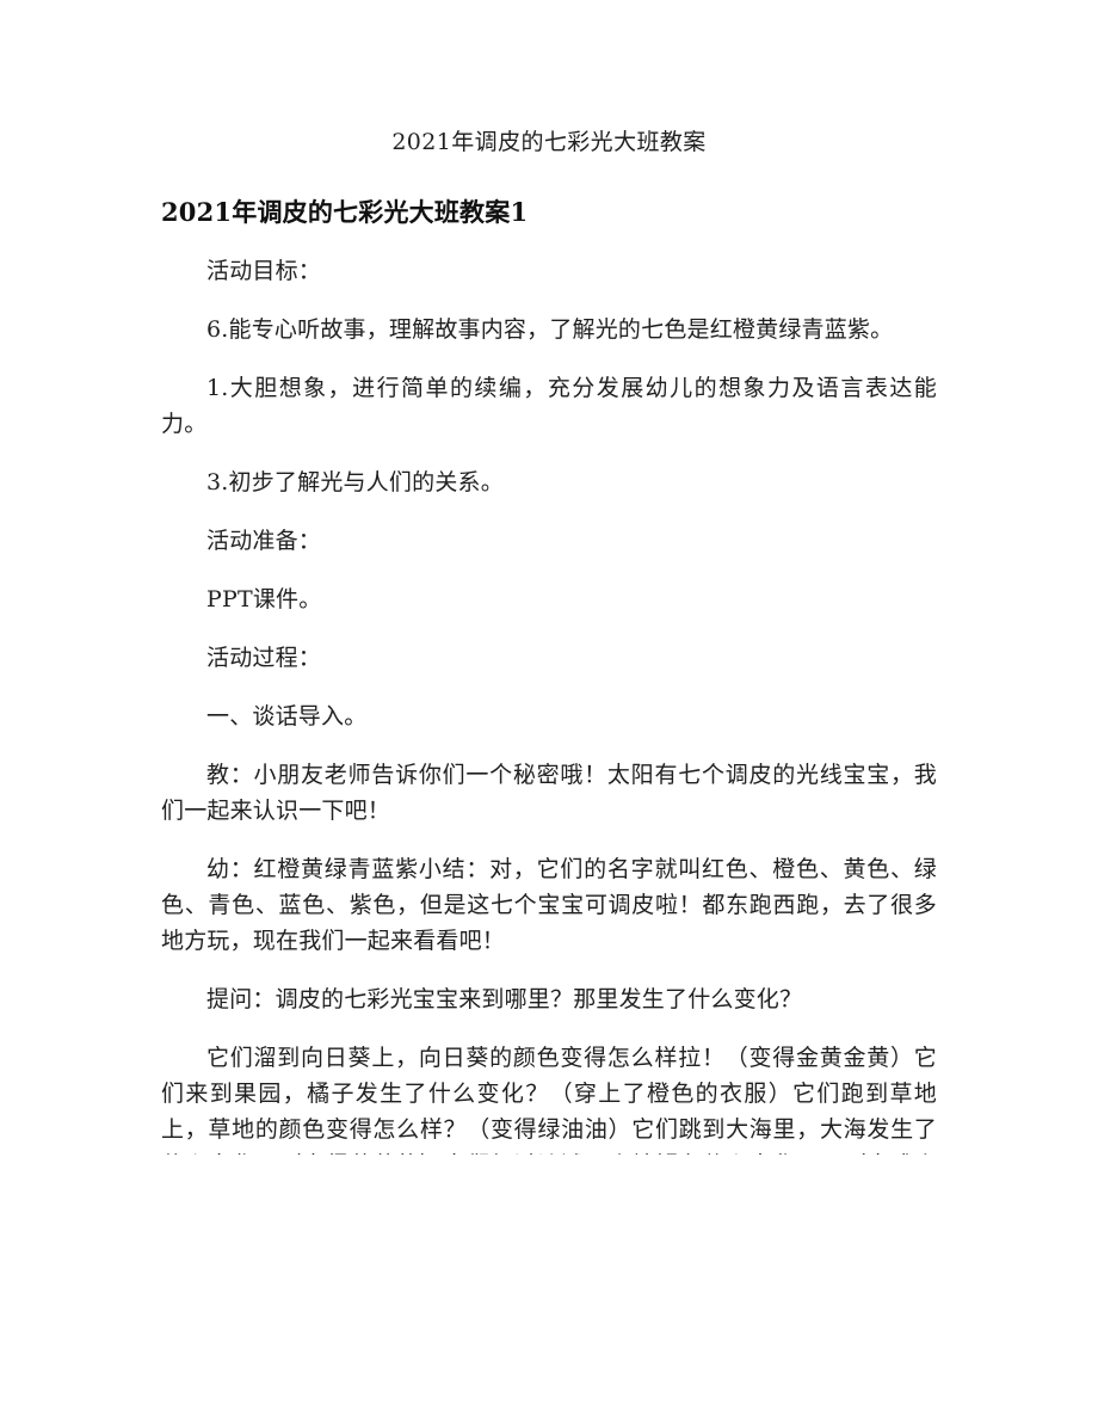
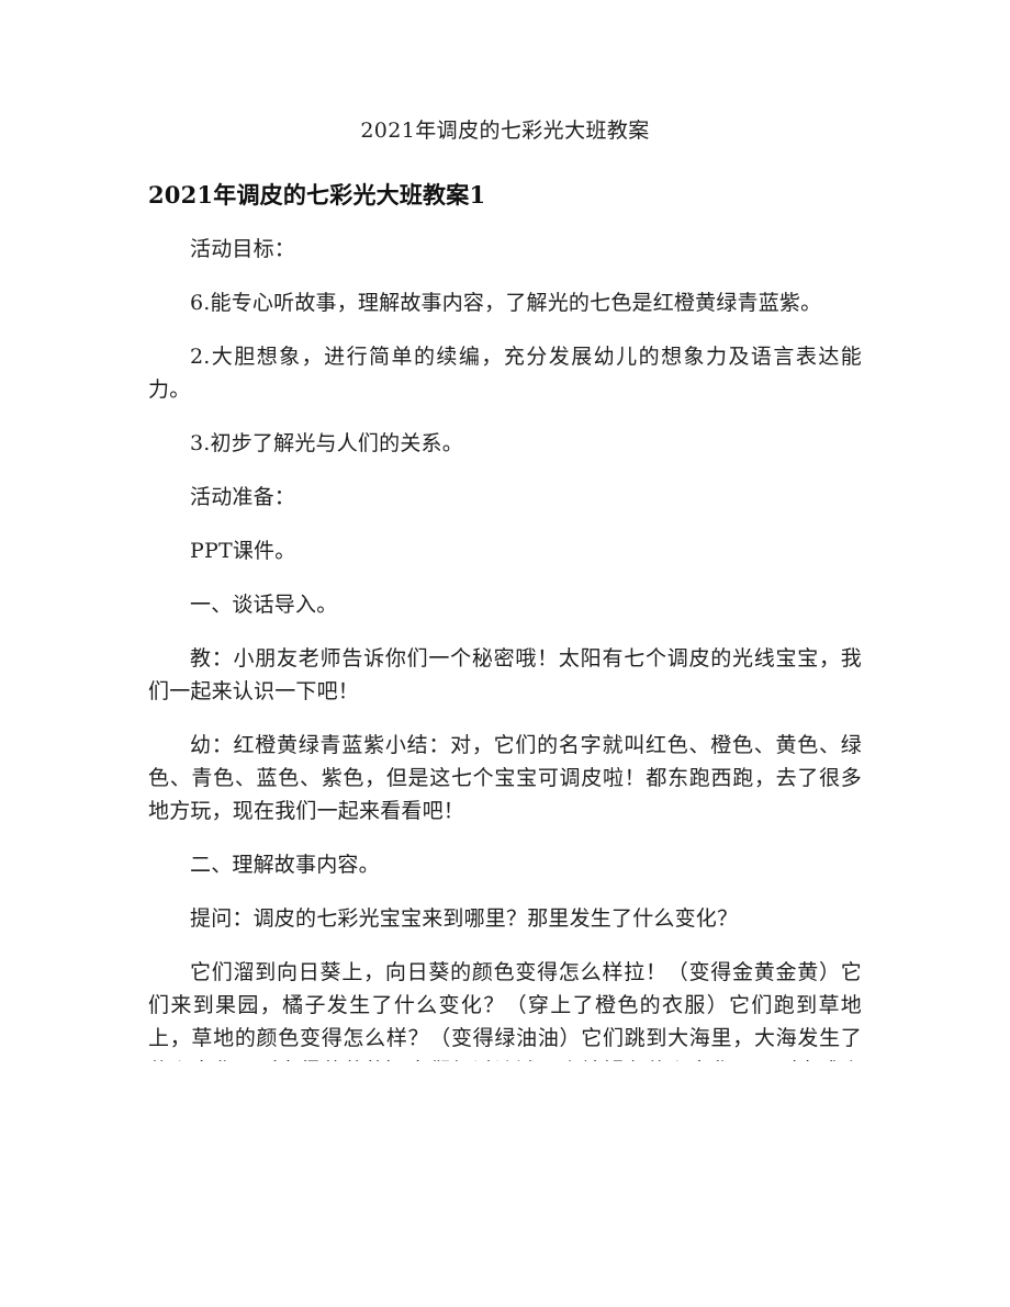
  2021年调皮的七彩光大班教案
  2021年调皮的七彩光大班教案1
  活动目标：
  6.能专心听故事，理解故事内容，了解光的七色是红橙黄绿青蓝紫。
- 1.大胆想象，进行简单的续编，充分发展幼儿的想象力及语言表达能力。
+ 2.大胆想象，进行简单的续编，充分发展幼儿的想象力及语言表达能力。
  3.初步了解光与人们的关系。
  活动准备：
  PPT课件。
- 活动过程：
  一、谈话导入。
  教：小朋友老师告诉你们一个秘密哦！太阳有七个调皮的光线宝宝，我们一起来认识一下吧！
  幼：红橙黄绿青蓝紫小结：对，它们的名字就叫红色、橙色、黄色、绿色、青色、蓝色、紫色，但是这七个宝宝可调皮啦！都东跑西跑，去了很多地方玩，现在我们一起来看看吧！
+ 二、理解故事内容。
  提问：调皮的七彩光宝宝来到哪里？那里发生了什么变化？
